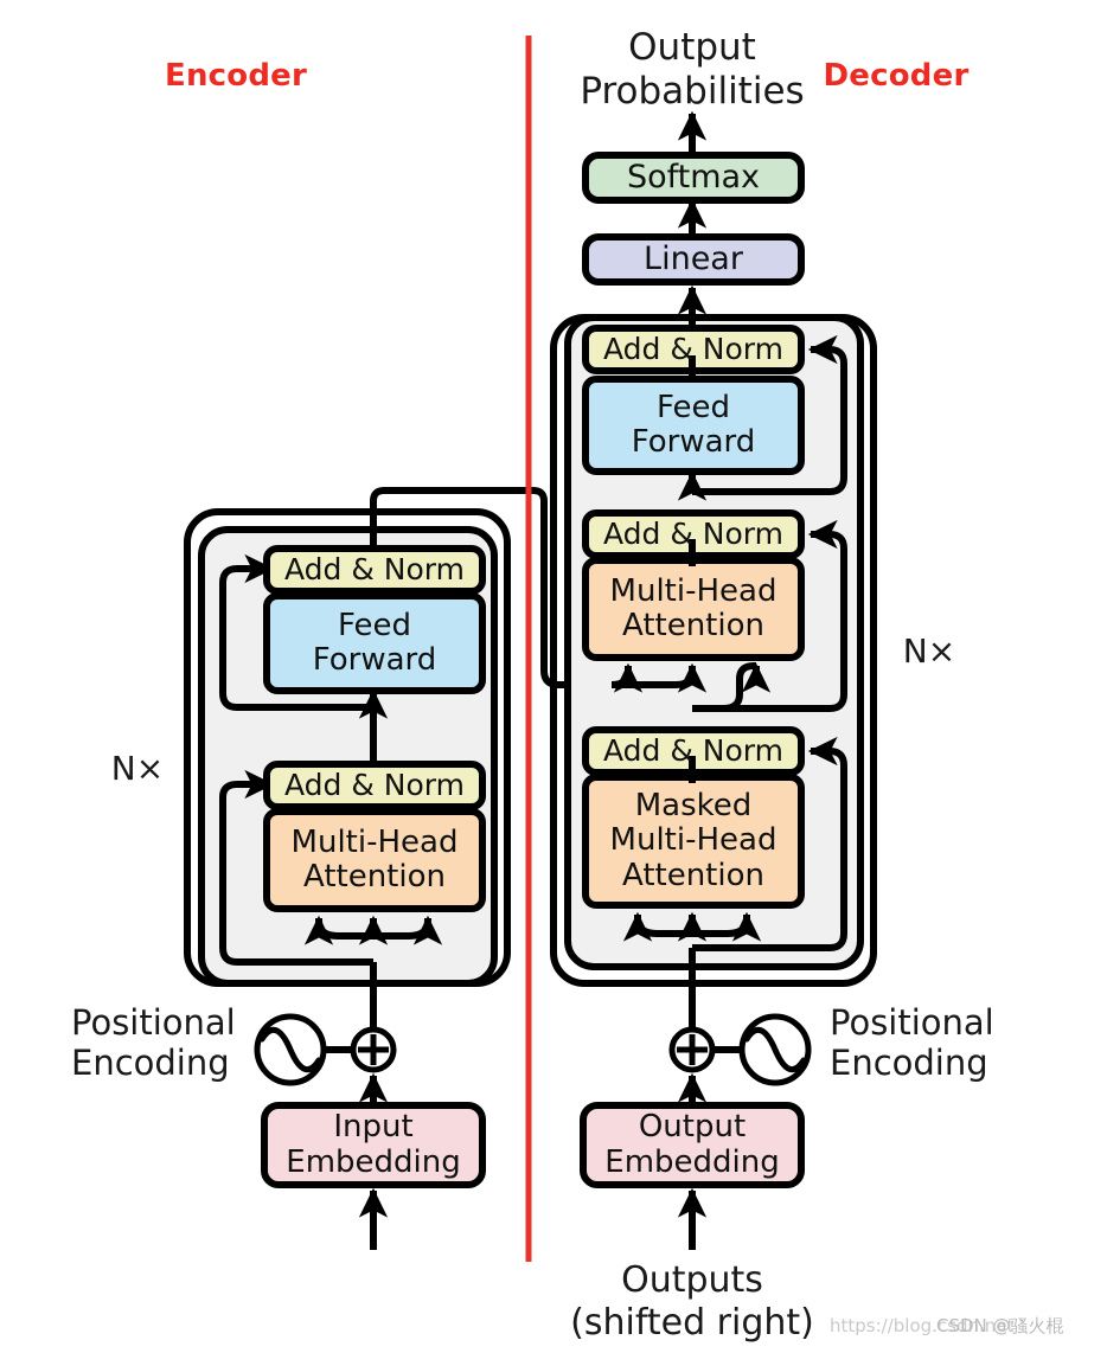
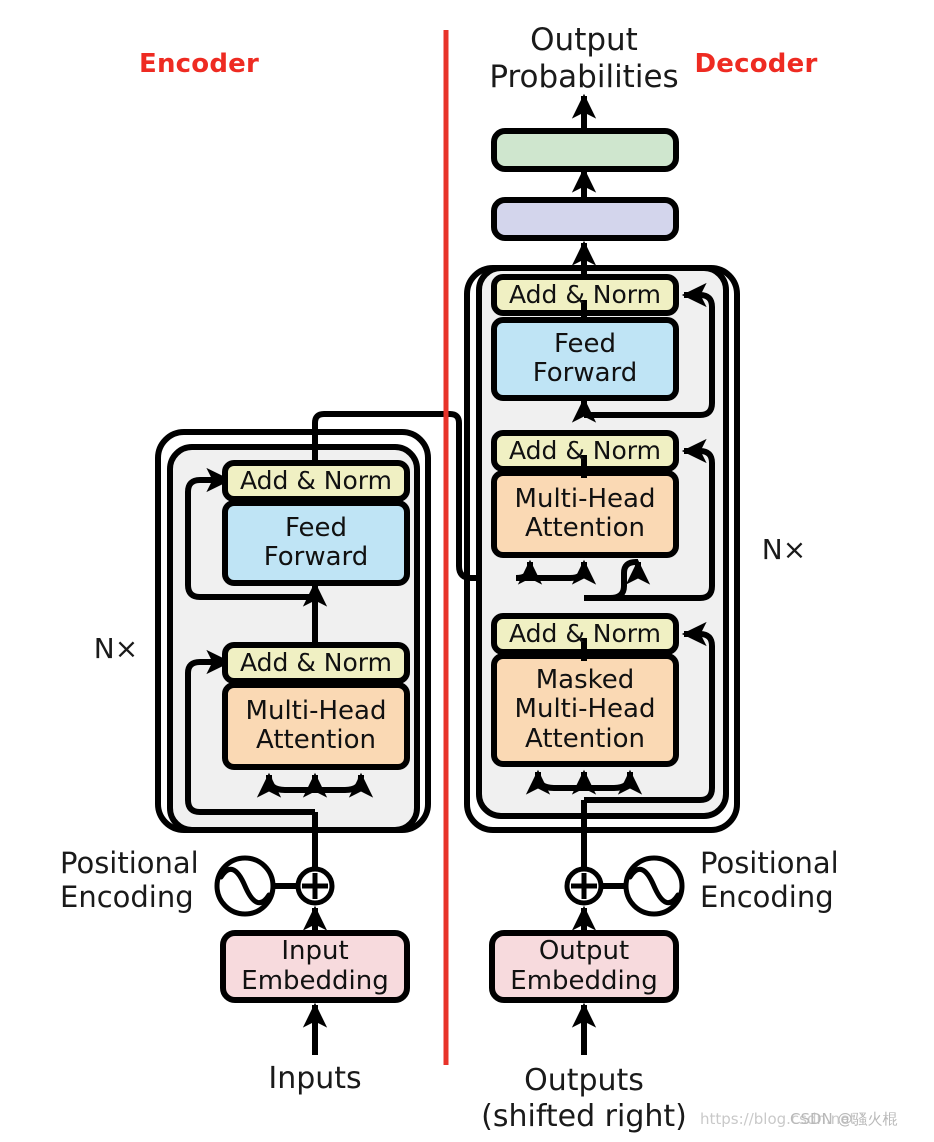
  Encoder
  Decoder
  Output
  Probabilities
- Softmax
- Linear
  Add & Norm
  Feed
  Forward
  Add & Norm
  Multi-Head
  Attention
  N×
  Positional
  Encoding
  Input
  Embedding
+ Inputs
  Add & Norm
  Feed
  Forward
  Add & Norm
  Multi-Head
  Attention
  Add & Norm
  Masked
  Multi-Head
  Attention
  N×
  Positional
  Encoding
  Output
  Embedding
  Outputs
  (shifted right)
  https://blog.csdn.net
  CSDN @骚火棍
